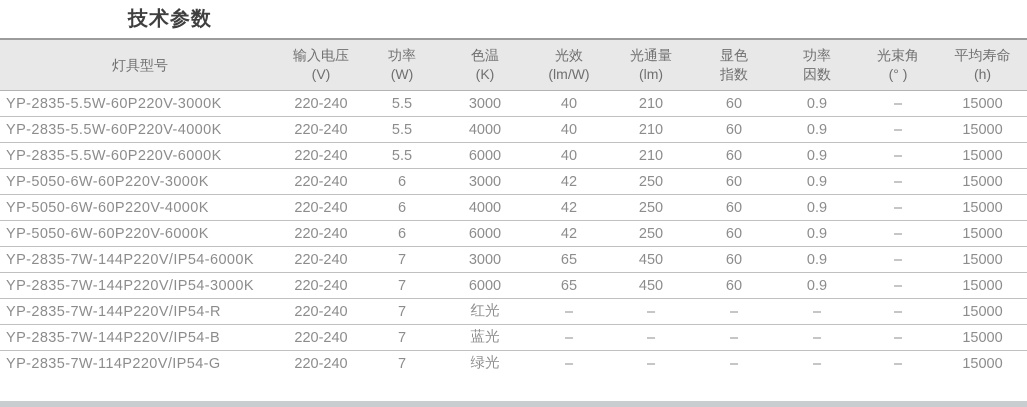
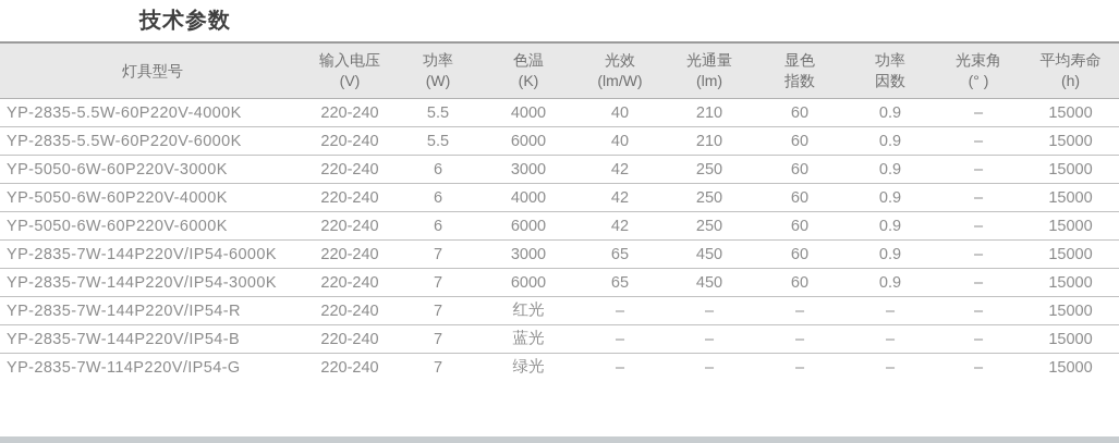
  技术参数
  灯具型号	输入电压 (V)	功率 (W)	色温 (K)	光效 (lm/W)	光通量 (lm)	显色 指数	功率 因数	光束角 (° )	平均寿命 (h)
- YP-2835-5.5W-60P220V-3000K	220-240	5.5	3000	40	210	60	0.9	–	15000
  YP-2835-5.5W-60P220V-4000K	220-240	5.5	4000	40	210	60	0.9	–	15000
  YP-2835-5.5W-60P220V-6000K	220-240	5.5	6000	40	210	60	0.9	–	15000
  YP-5050-6W-60P220V-3000K	220-240	6	3000	42	250	60	0.9	–	15000
  YP-5050-6W-60P220V-4000K	220-240	6	4000	42	250	60	0.9	–	15000
  YP-5050-6W-60P220V-6000K	220-240	6	6000	42	250	60	0.9	–	15000
  YP-2835-7W-144P220V/IP54-6000K	220-240	7	3000	65	450	60	0.9	–	15000
  YP-2835-7W-144P220V/IP54-3000K	220-240	7	6000	65	450	60	0.9	–	15000
  YP-2835-7W-144P220V/IP54-R	220-240	7	红光	–	–	–	–	–	15000
  YP-2835-7W-144P220V/IP54-B	220-240	7	蓝光	–	–	–	–	–	15000
  YP-2835-7W-114P220V/IP54-G	220-240	7	绿光	–	–	–	–	–	15000
